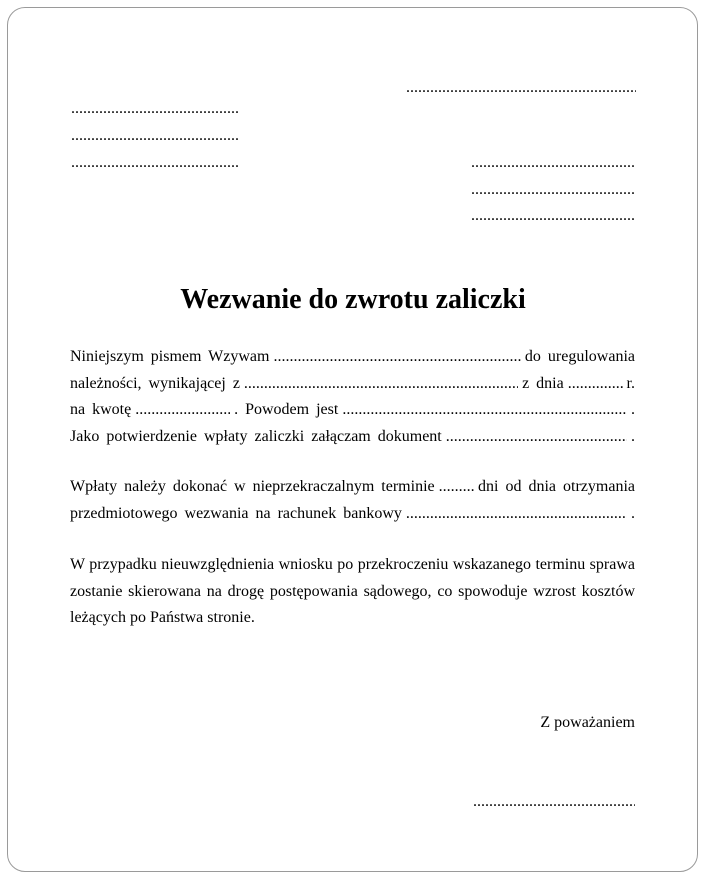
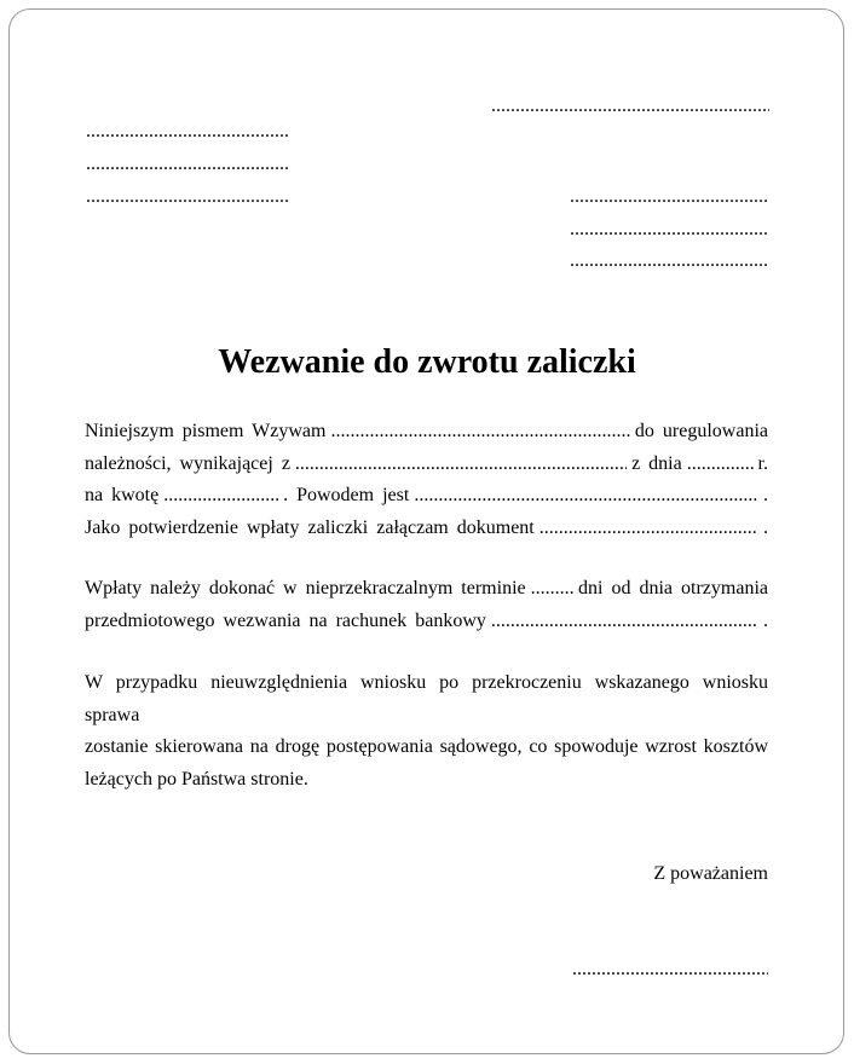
  Wezwanie do zwrotu zaliczki
  Niniejszym pismem Wzywam
  do uregulowania
  należności, wynikającej z
  z dnia
  r.
  na kwotę
  . Powodem jest
  .
  Jako potwierdzenie wpłaty zaliczki załączam dokument
  .
  Wpłaty należy dokonać w nieprzekraczalnym terminie
  dni od dnia otrzymania
  przedmiotowego wezwania na rachunek bankowy
  .
- W przypadku nieuwzględnienia wniosku po przekroczeniu wskazanego terminu sprawa
+ W przypadku nieuwzględnienia wniosku po przekroczeniu wskazanego wniosku sprawa
  zostanie skierowana na drogę postępowania sądowego, co spowoduje wzrost kosztów
  leżących po Państwa stronie.
  Z poważaniem
